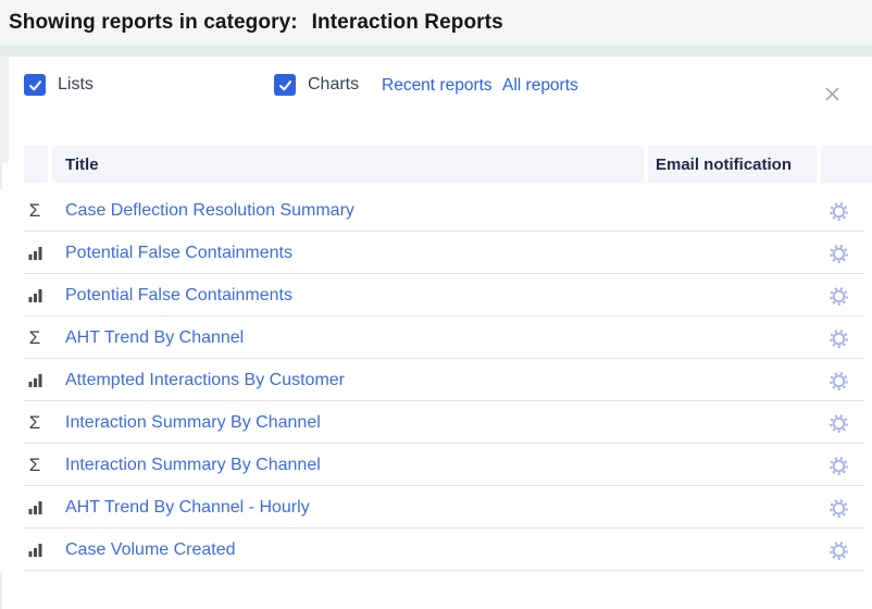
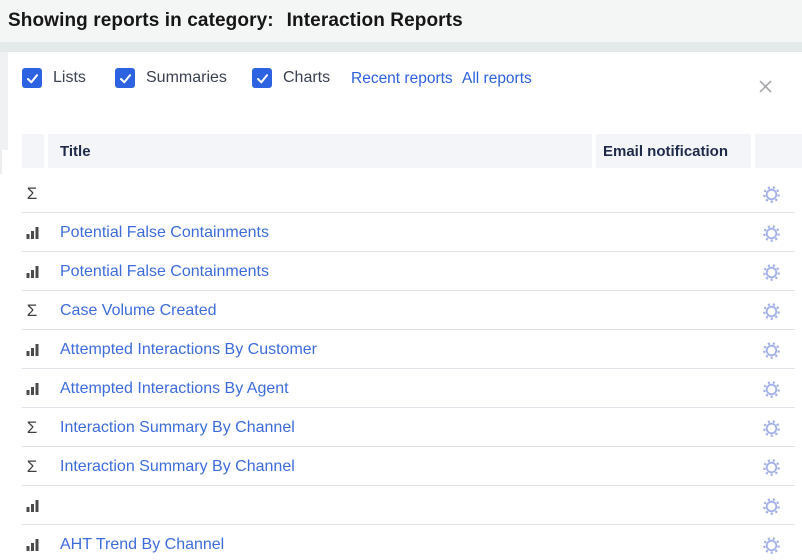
  Showing reports in category:
  Interaction Reports
  Lists
+ Summaries
  Charts
  Recent reports
  All reports
  Title
  Email notification
  Σ
- Case Deflection Resolution Summary
  Potential False Containments
  Potential False Containments
  Σ
- AHT Trend By Channel
+ Case Volume Created
  Attempted Interactions By Customer
+ Attempted Interactions By Agent
  Σ
  Interaction Summary By Channel
  Σ
  Interaction Summary By Channel
- AHT Trend By Channel - Hourly
- Case Volume Created
+ AHT Trend By Channel
